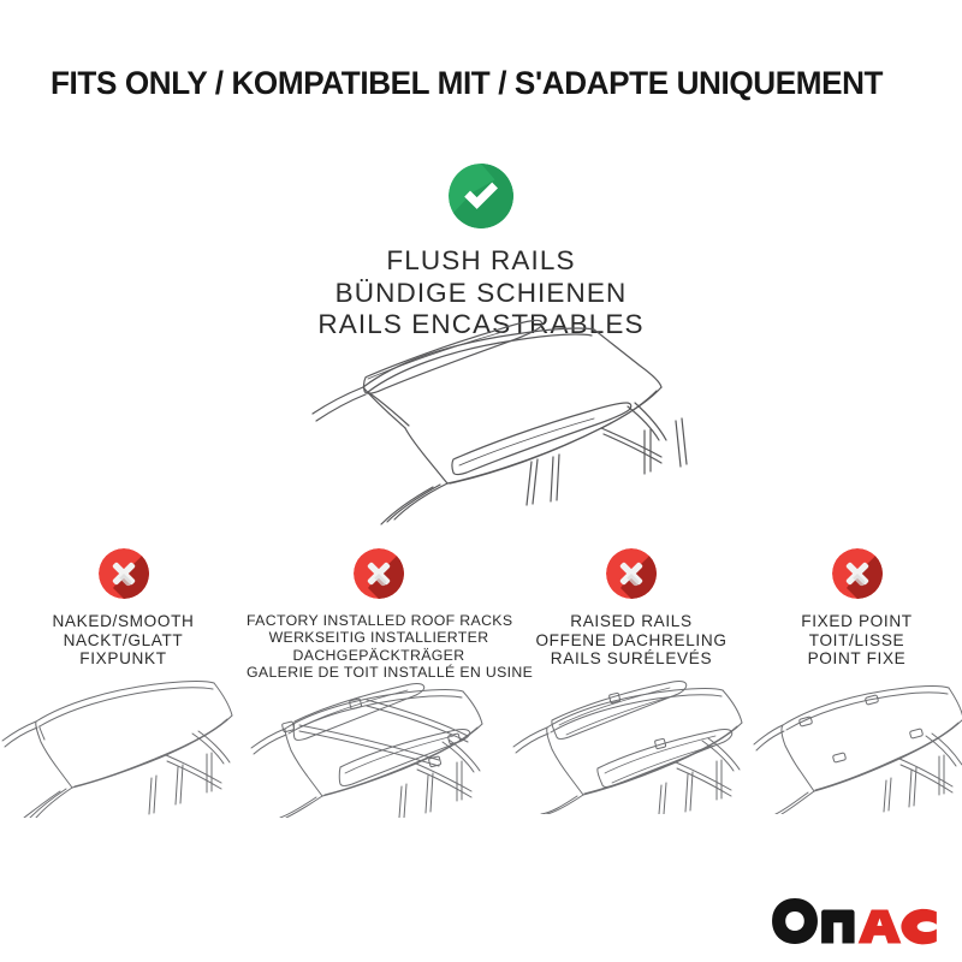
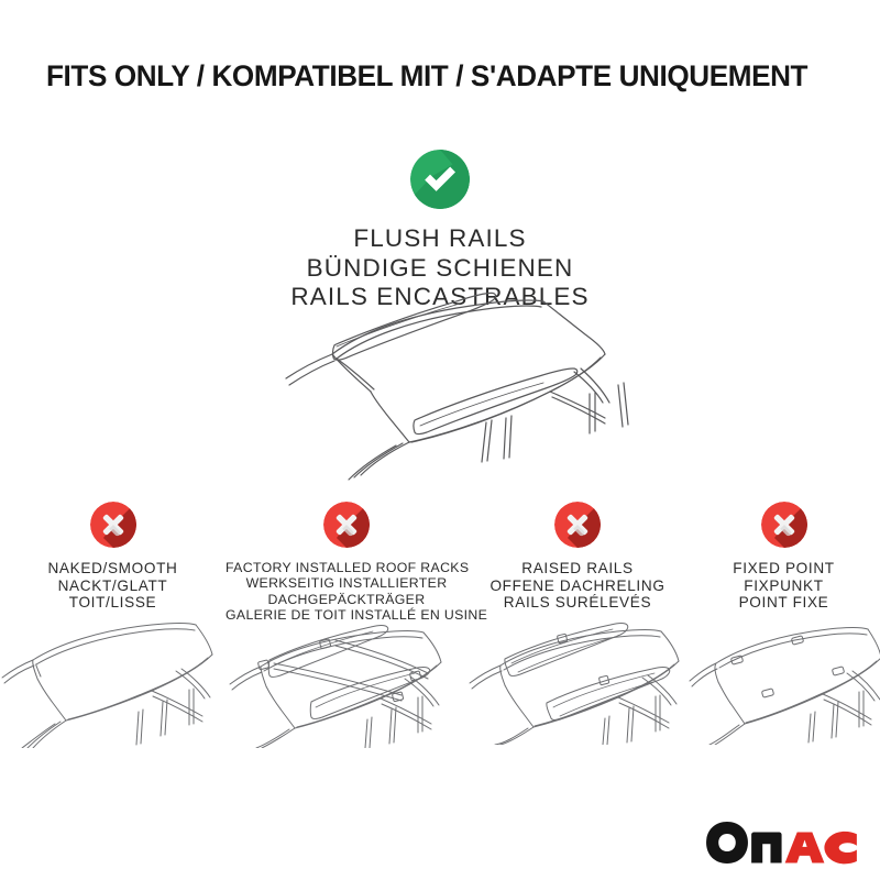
  FITS ONLY / KOMPATIBEL MIT / S'ADAPTE UNIQUEMENT
  FLUSH RAILS
  BÜNDIGE SCHIENEN
  RAILS ENCASTRABLES
  NAKED/SMOOTH
  NACKT/GLATT
- FIXPUNKT
+ TOIT/LISSE
  FACTORY INSTALLED ROOF RACKS
  WERKSEITIG INSTALLIERTER
  DACHGEPÄCKTRÄGER
  GALERIE DE TOIT INSTALLÉ EN USI
  RAISED RAILS
  OFFENE DACHRELING
  RAILS SURÉLEVÉS
  FIXED POINT
- TOIT/LISSE
+ FIXPUNKT
  POINT FIXE
